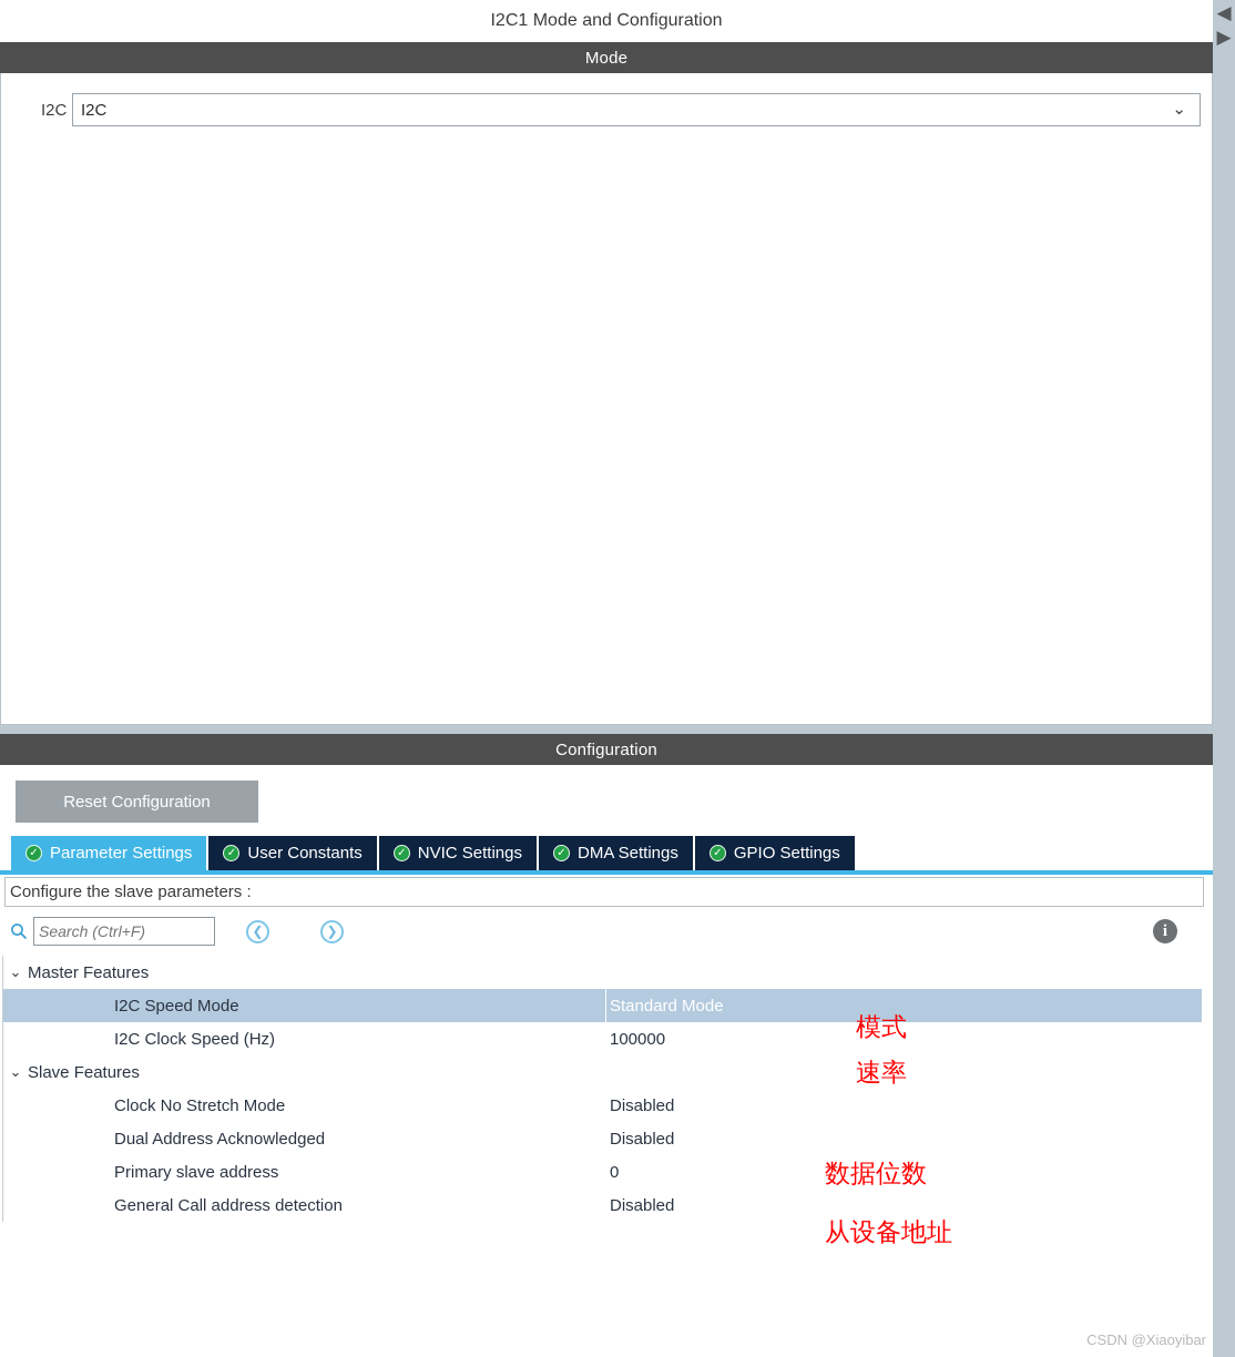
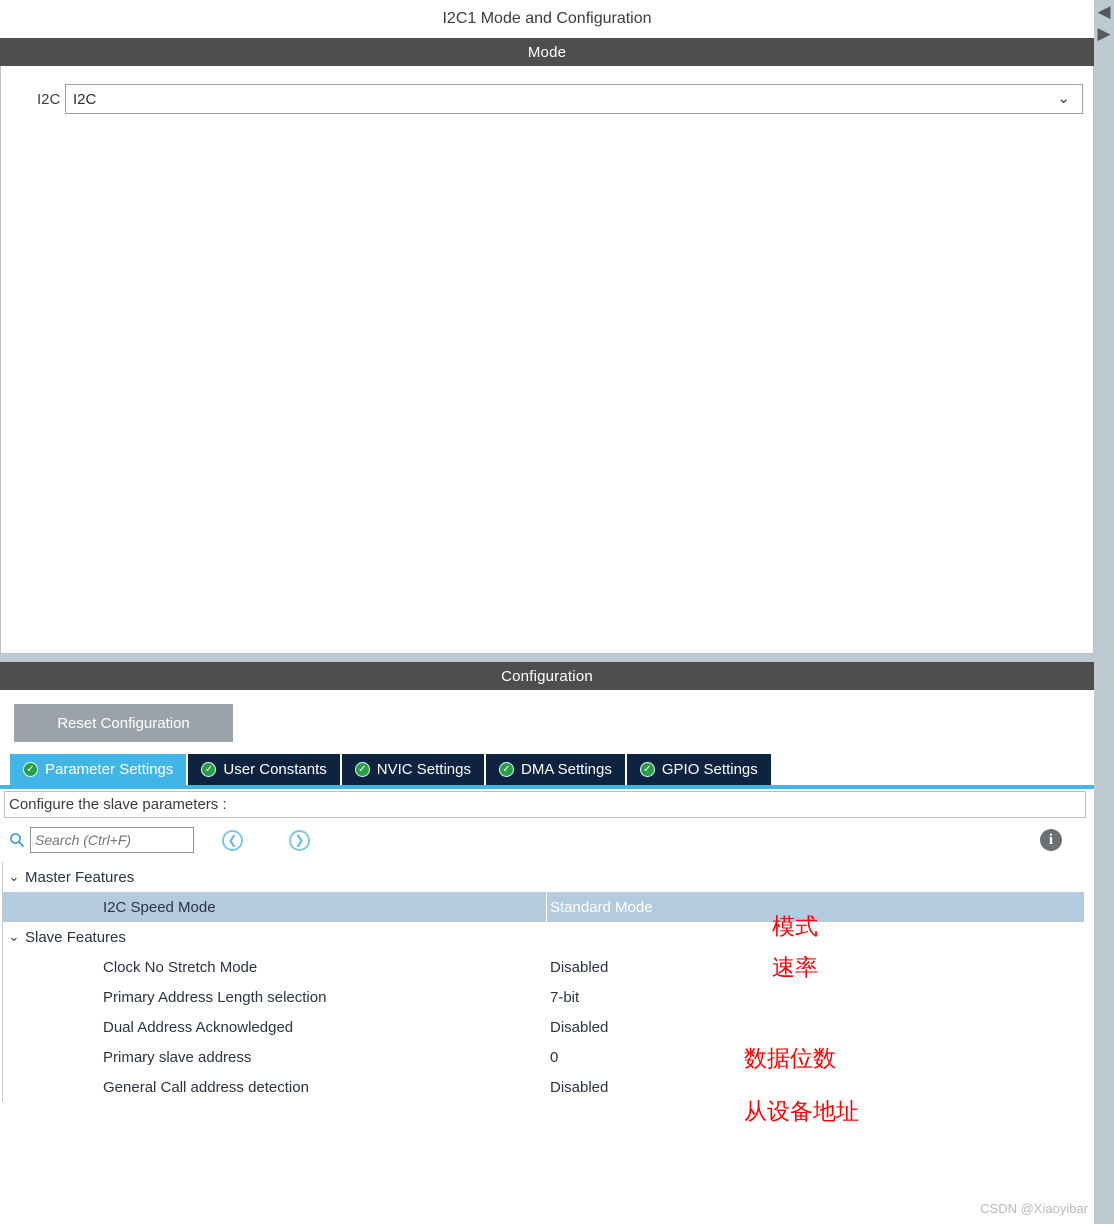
  ◀
  ▶
  I2C1 Mode and Configuration
  Mode
  I2C
  I2C
  ⌄
  Configuration
  Reset Configuration
  ✓
  Parameter Settings
  ✓
  User Constants
  ✓
  NVIC Settings
  ✓
  DMA Settings
  ✓
  GPIO Settings
  Configure the slave parameters :
  Search (Ctrl+F)
  ❮
  ❯
  i
  ⌄
  Master Features
  I2C Speed Mode
  Standard Mode
- I2C Clock Speed (Hz)
- 100000
  ⌄
  Slave Features
  Clock No Stretch Mode
  Disabled
+ Primary Address Length selection
+ 7-bit
  Dual Address Acknowledged
  Disabled
  Primary slave address
  0
  General Call address detection
  Disabled
  模式
  速率
  数据位数
  从设备地址
  CSDN @Xiaoyibar
